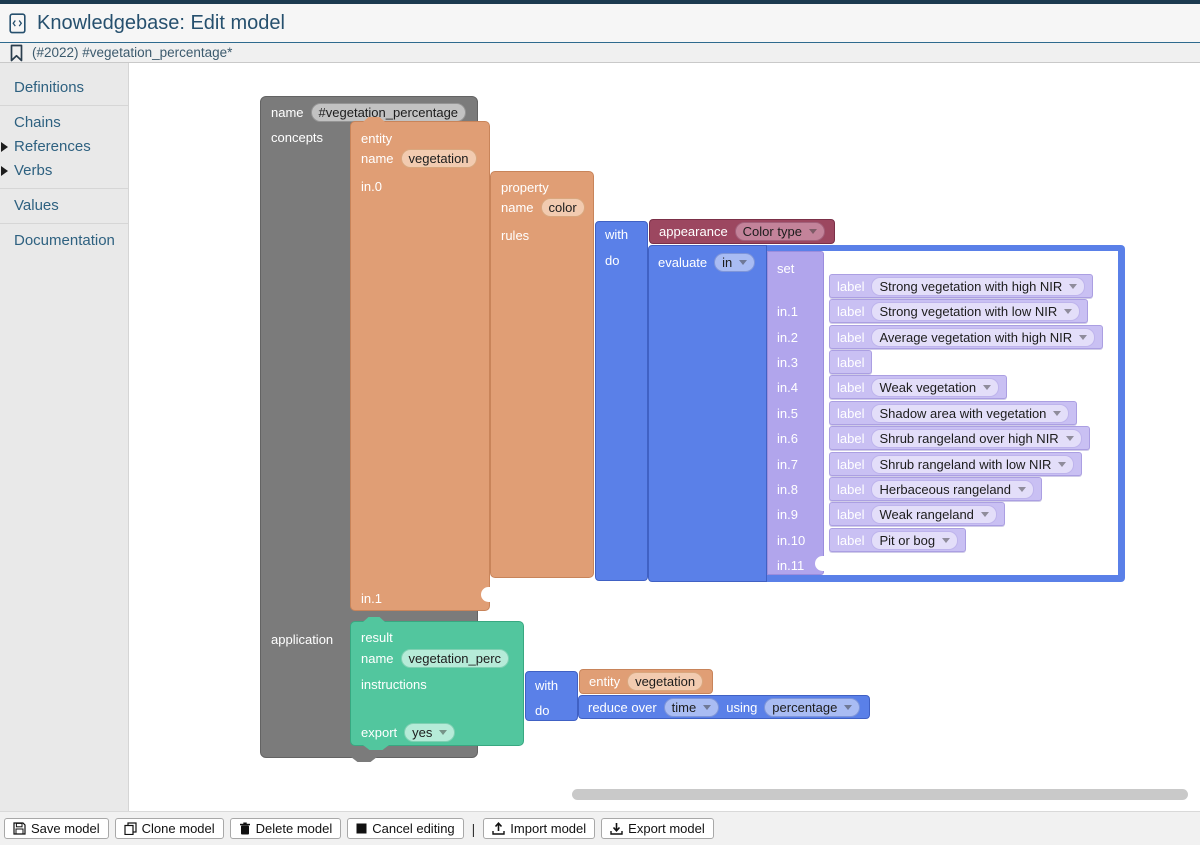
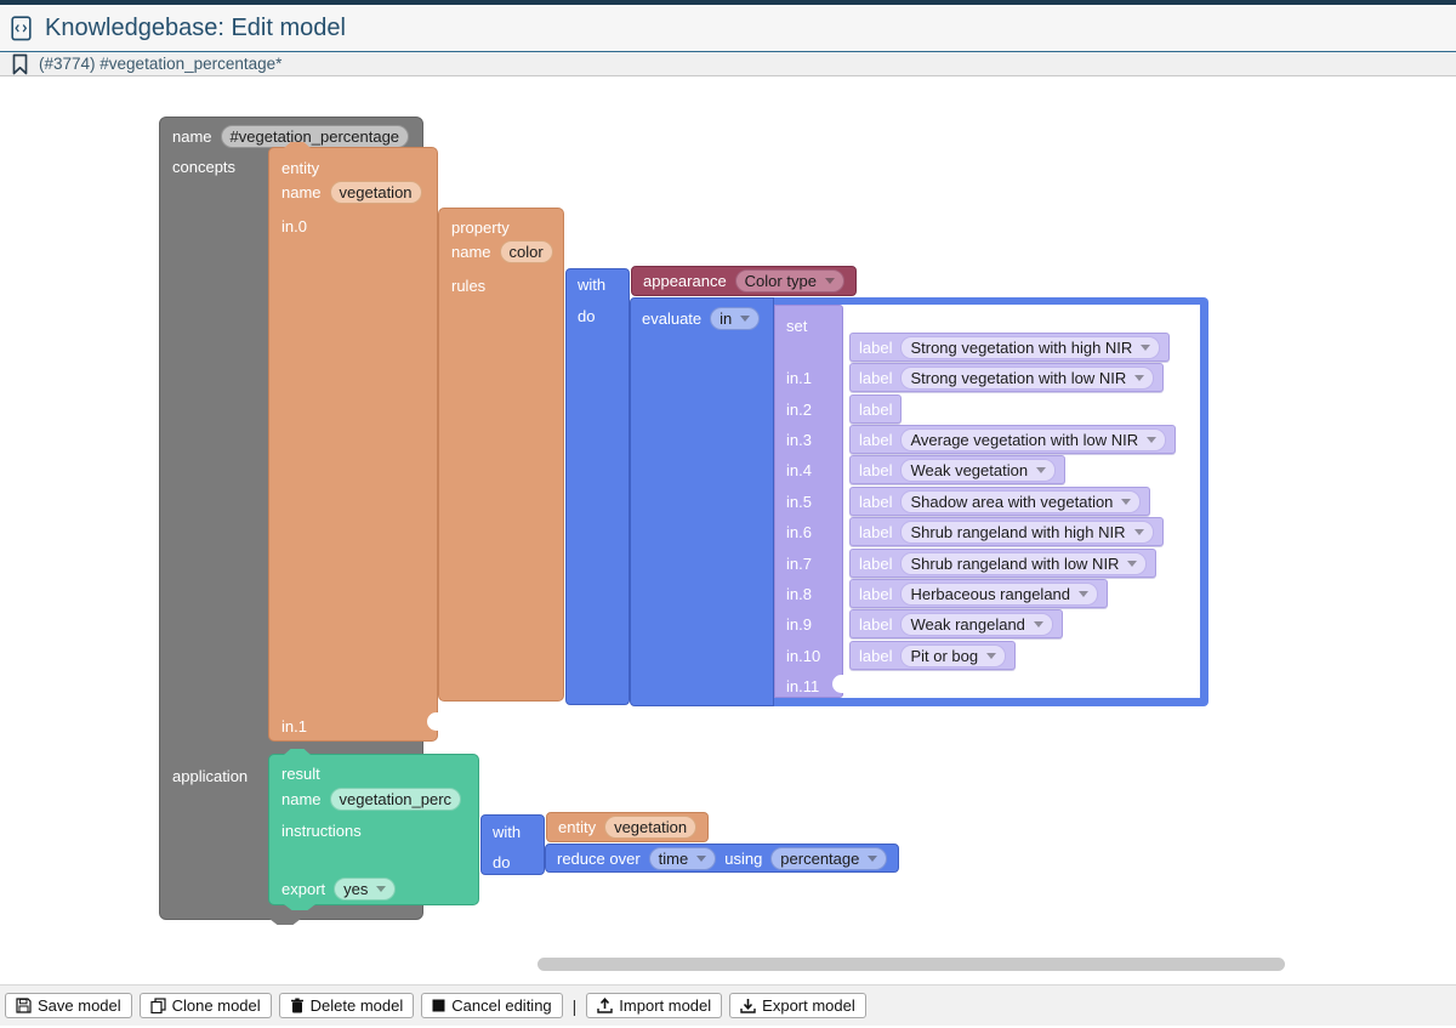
  Knowledgebase: Edit model
- (#2022) #vegetation_percentage*
+ (#3774) #vegetation_percentage*
- Definitions
- Chains
- References
- Verbs
- Values
- Documentation
  name
  #vegetation_percentage
  concepts
  application
  entity
  name
  vegetation
  in.0
  in.1
  property
  name
  color
  rules
  with
  do
  appearance
  Color type
  evaluate
  in
  set
  in.1
  in.2
  in.3
  in.4
  in.5
  in.6
  in.7
  in.8
  in.9
  in.10
  in.11
  label
  Strong vegetation with high NIR
  label
  Strong vegetation with low NIR
  label
- Average vegetation with high NIR
  label
+ Average vegetation with low NIR
  label
  Weak vegetation
  label
  Shadow area with vegetation
  label
- Shrub rangeland over high NIR
+ Shrub rangeland with high NIR
  label
  Shrub rangeland with low NIR
  label
  Herbaceous rangeland
  label
  Weak rangeland
  label
  Pit or bog
  result
  name
  vegetation_perc
  instructions
  export
  yes
  with
  do
  entity
  vegetation
  reduce over
  time
  using
  percentage
  Save model
  Clone model
  Delete model
  Cancel editing
  |
  Import model
  Export model
